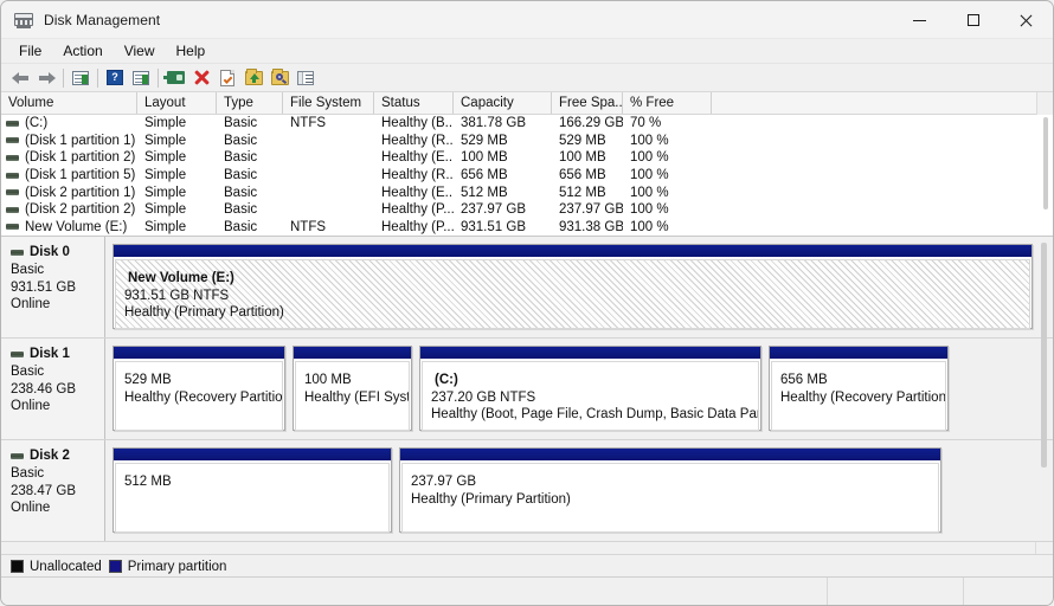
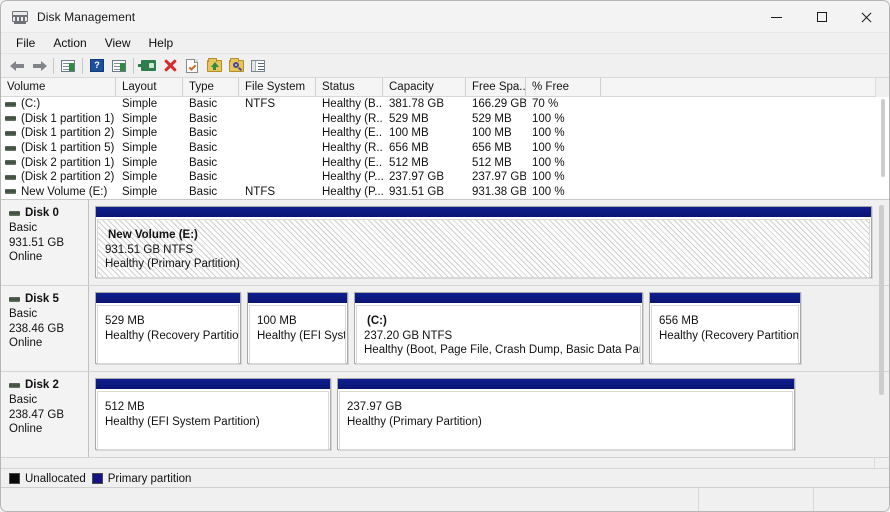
  Disk Management
  File
  Action
  View
  Help
  ?
  Volume
  Layout
  Type
  File System
  Status
  Capacity
  Free Spa..
  % Free
  (C:)
  Simple
  Basic
  NTFS
  Healthy (B..
  381.78 GB
  166.29 GB
  70 %
  (Disk 1 partition 1)
  Simple
  Basic
  Healthy (R..
  529 MB
  529 MB
  100 %
  (Disk 1 partition 2)
  Simple
  Basic
  Healthy (E..
  100 MB
  100 MB
  100 %
  (Disk 1 partition 5)
  Simple
  Basic
  Healthy (R..
  656 MB
  656 MB
  100 %
  (Disk 2 partition 1)
  Simple
  Basic
  Healthy (E..
  512 MB
  512 MB
  100 %
  (Disk 2 partition 2)
  Simple
  Basic
  Healthy (P...
  237.97 GB
  237.97 GB
  100 %
  New Volume (E:)
  Simple
  Basic
  NTFS
  Healthy (P...
  931.51 GB
  931.38 GB
  100 %
  Disk 0
  Basic
  931.51 GB
  Online
  New Volume (E:)
  931.51 GB NTFS
  Healthy (Primary Partition)
- Disk 1
+ Disk 5
  Basic
  238.46 GB
  Online
  529 MB
  Healthy (Recovery Partitio
  100 MB
  Healthy (EFI Syst
  (C:)
  237.20 GB NTFS
  Healthy (Boot, Page File, Crash Dump, Basic Data Pa
  656 MB
  Healthy (Recovery Partition
  Disk 2
  Basic
  238.47 GB
  Online
  512 MB
+ Healthy (EFI System Partition)
  237.97 GB
  Healthy (Primary Partition)
  Unallocated
  Primary partition
